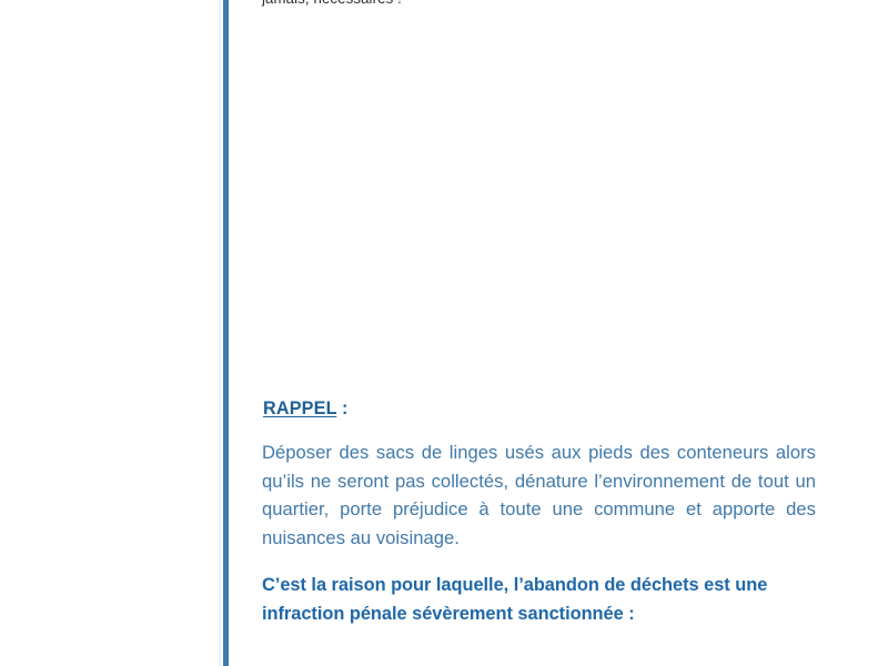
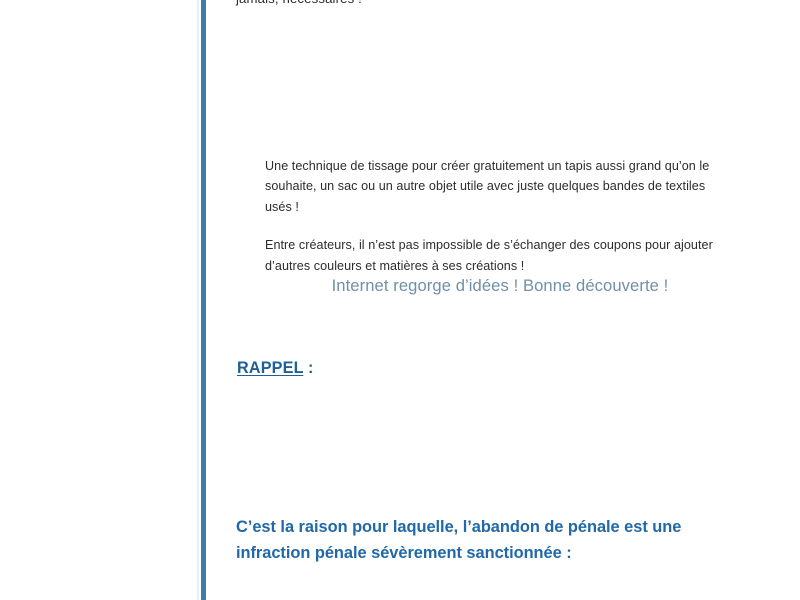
+ Une technique de tissage pour créer gratuitement un tapis aussi grand qu’on le souhaite, un sac ou un autre objet utile avec juste quelques bandes de textiles usés !
+ Entre créateurs, il n’est pas impossible de s’échanger des coupons pour ajouter d’autres couleurs et matières à ses créations !
+ Internet regorge d’idées ! Bonne découverte !
  RAPPEL :
- Déposer des sacs de linges usés aux pieds des conteneurs alors qu’ils ne seront pas collectés, dénature l’environnement de tout un quartier, porte préjudice à toute une commune et apporte des nuisances au voisinage.
- C’est la raison pour laquelle, l’abandon de déchets est une infraction pénale sévèrement sanctionnée :
+ C’est la raison pour laquelle, l’abandon de pénale est une infraction pénale sévèrement sanctionnée :
